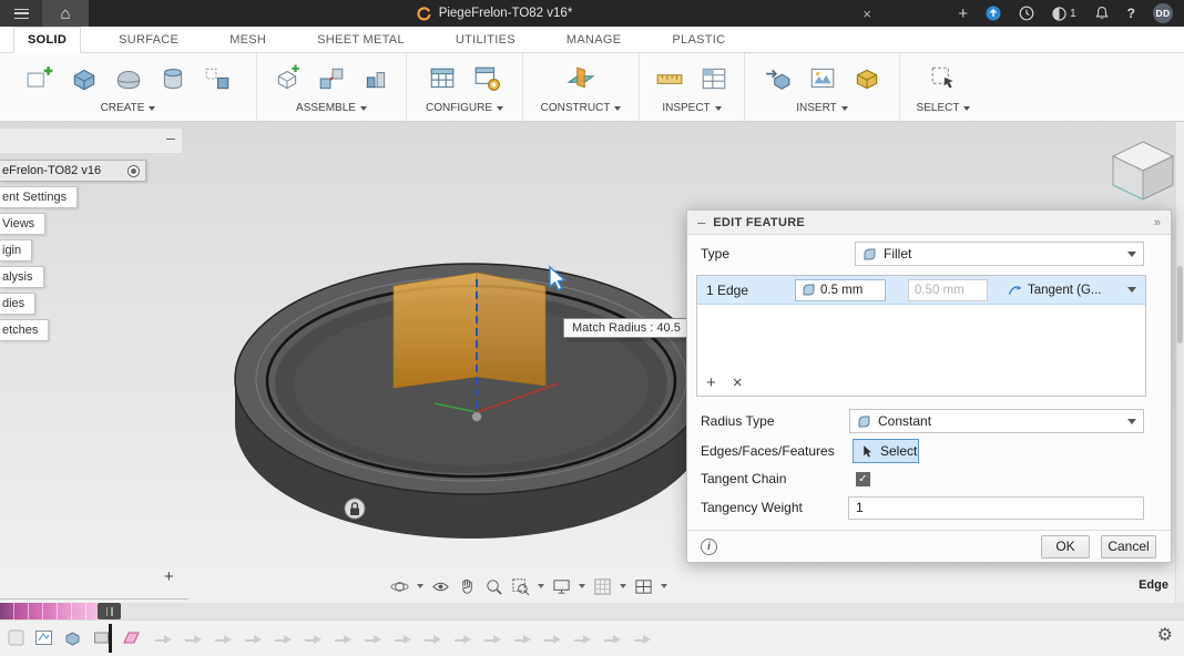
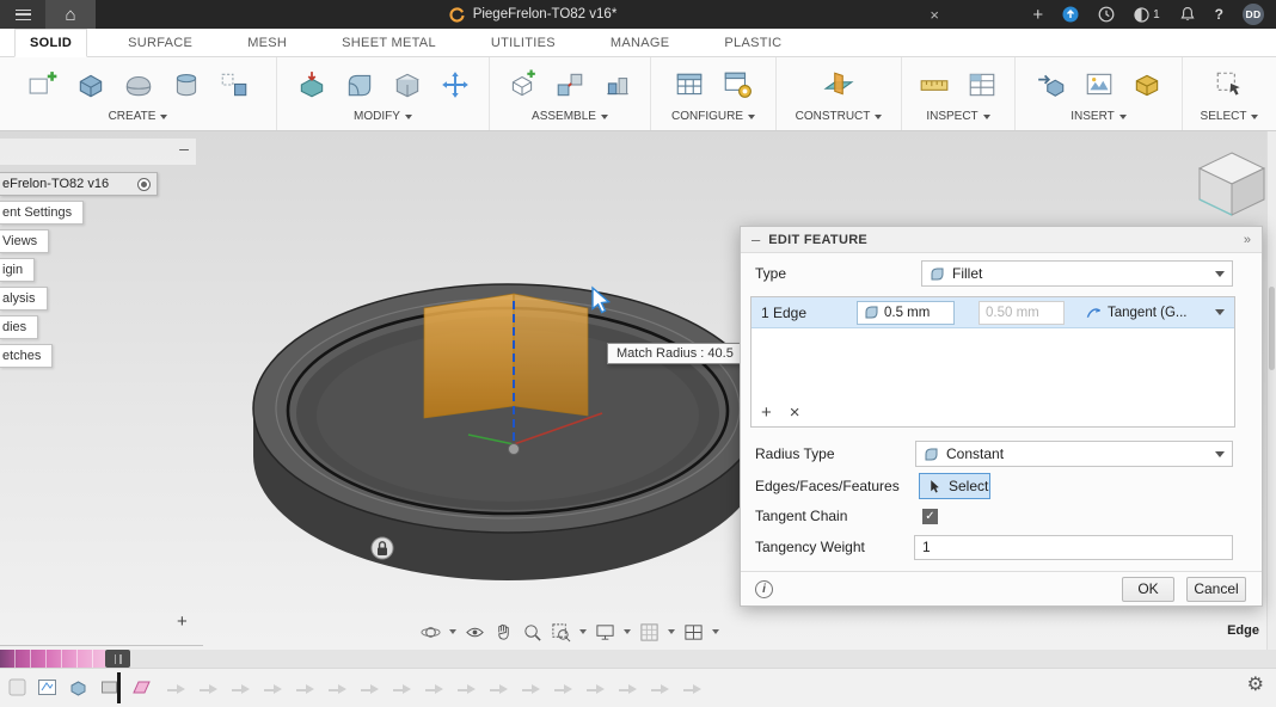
  ⌂
  PiegeFrelon-TO82 v16*
  ×
  +
  1
  ?
  DD
  SOLID
  SURFACE
  MESH
  SHEET METAL
  UTILITIES
  MANAGE
  PLASTIC
  CREATE
+ MODIFY
  ASSEMBLE
  CONFIGURE
  CONSTRUCT
  INSPECT
  INSERT
  SELECT
  Match Radius : 40.5
  –
  eFrelon-TO82 v16
  ent Settings
  Views
  igin
  alysis
  dies
  etches
  +
  Edge
  –
  EDIT FEATURE
  »
  Type
  Fillet
  1 Edge
  0.5 mm
  0.50 mm
  Tangent (G...
  +
  ×
  Radius Type
  Constant
  Edges/Faces/Features
  Select
  Tangent Chain
  ✓
  Tangency Weight
  1
  i
  OK
  Cancel
  ⚙
